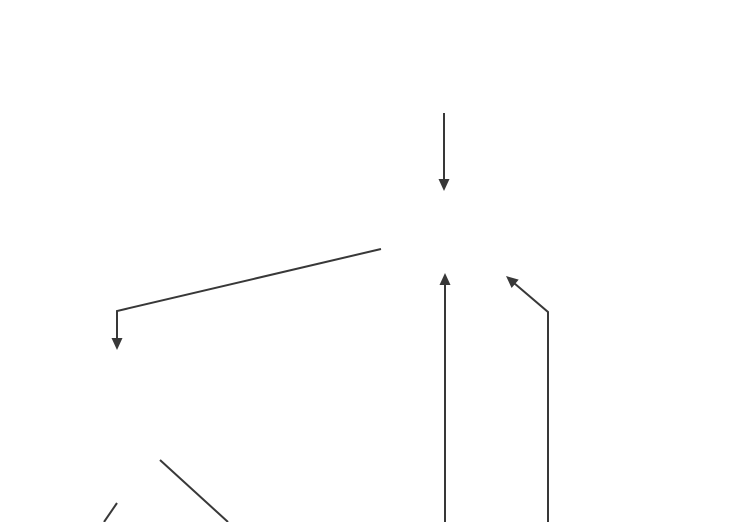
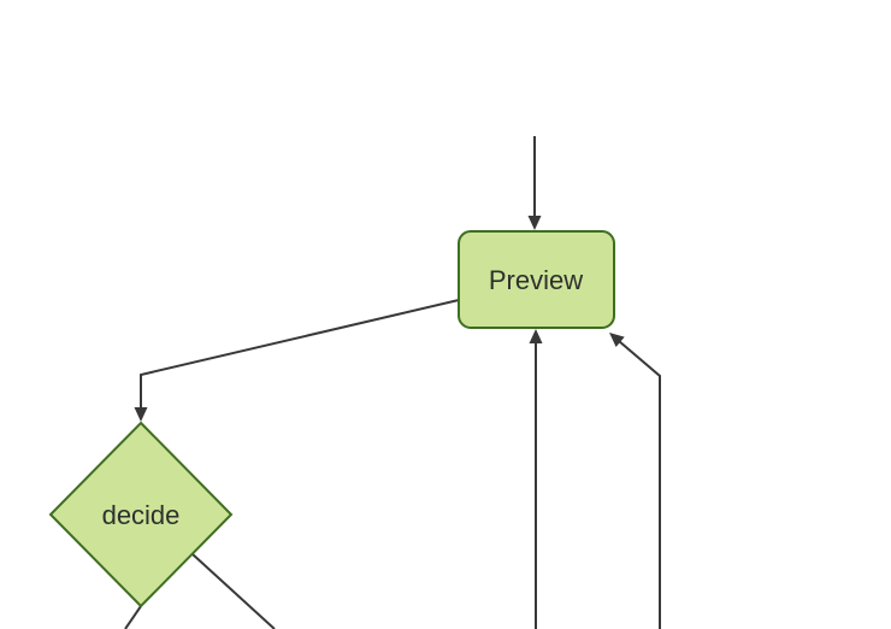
+ Preview
+ decide
